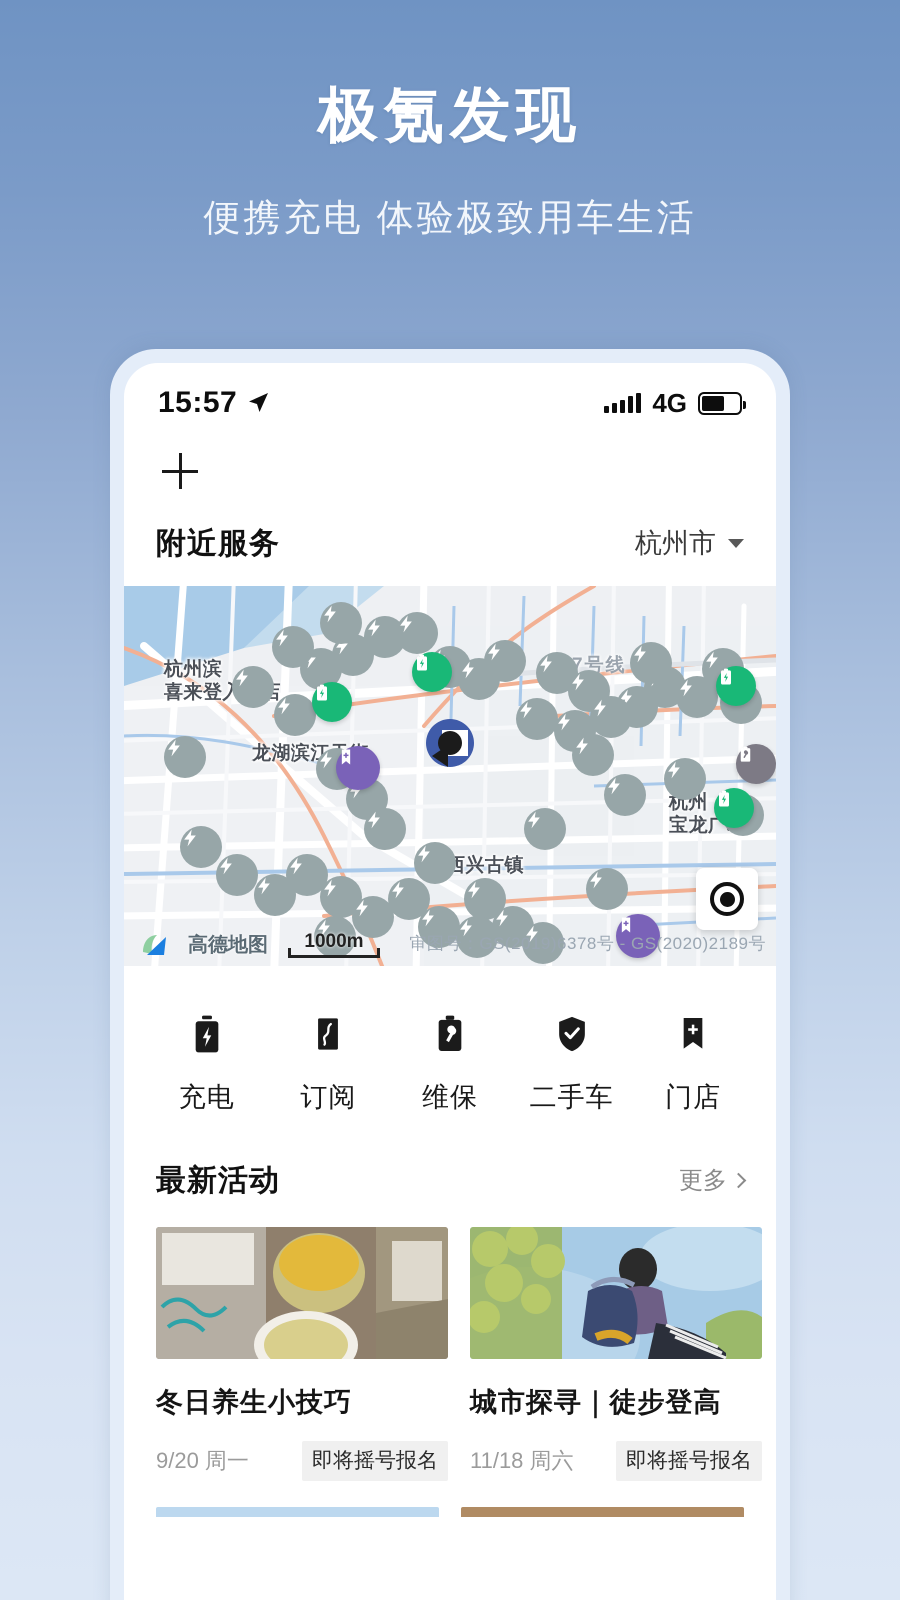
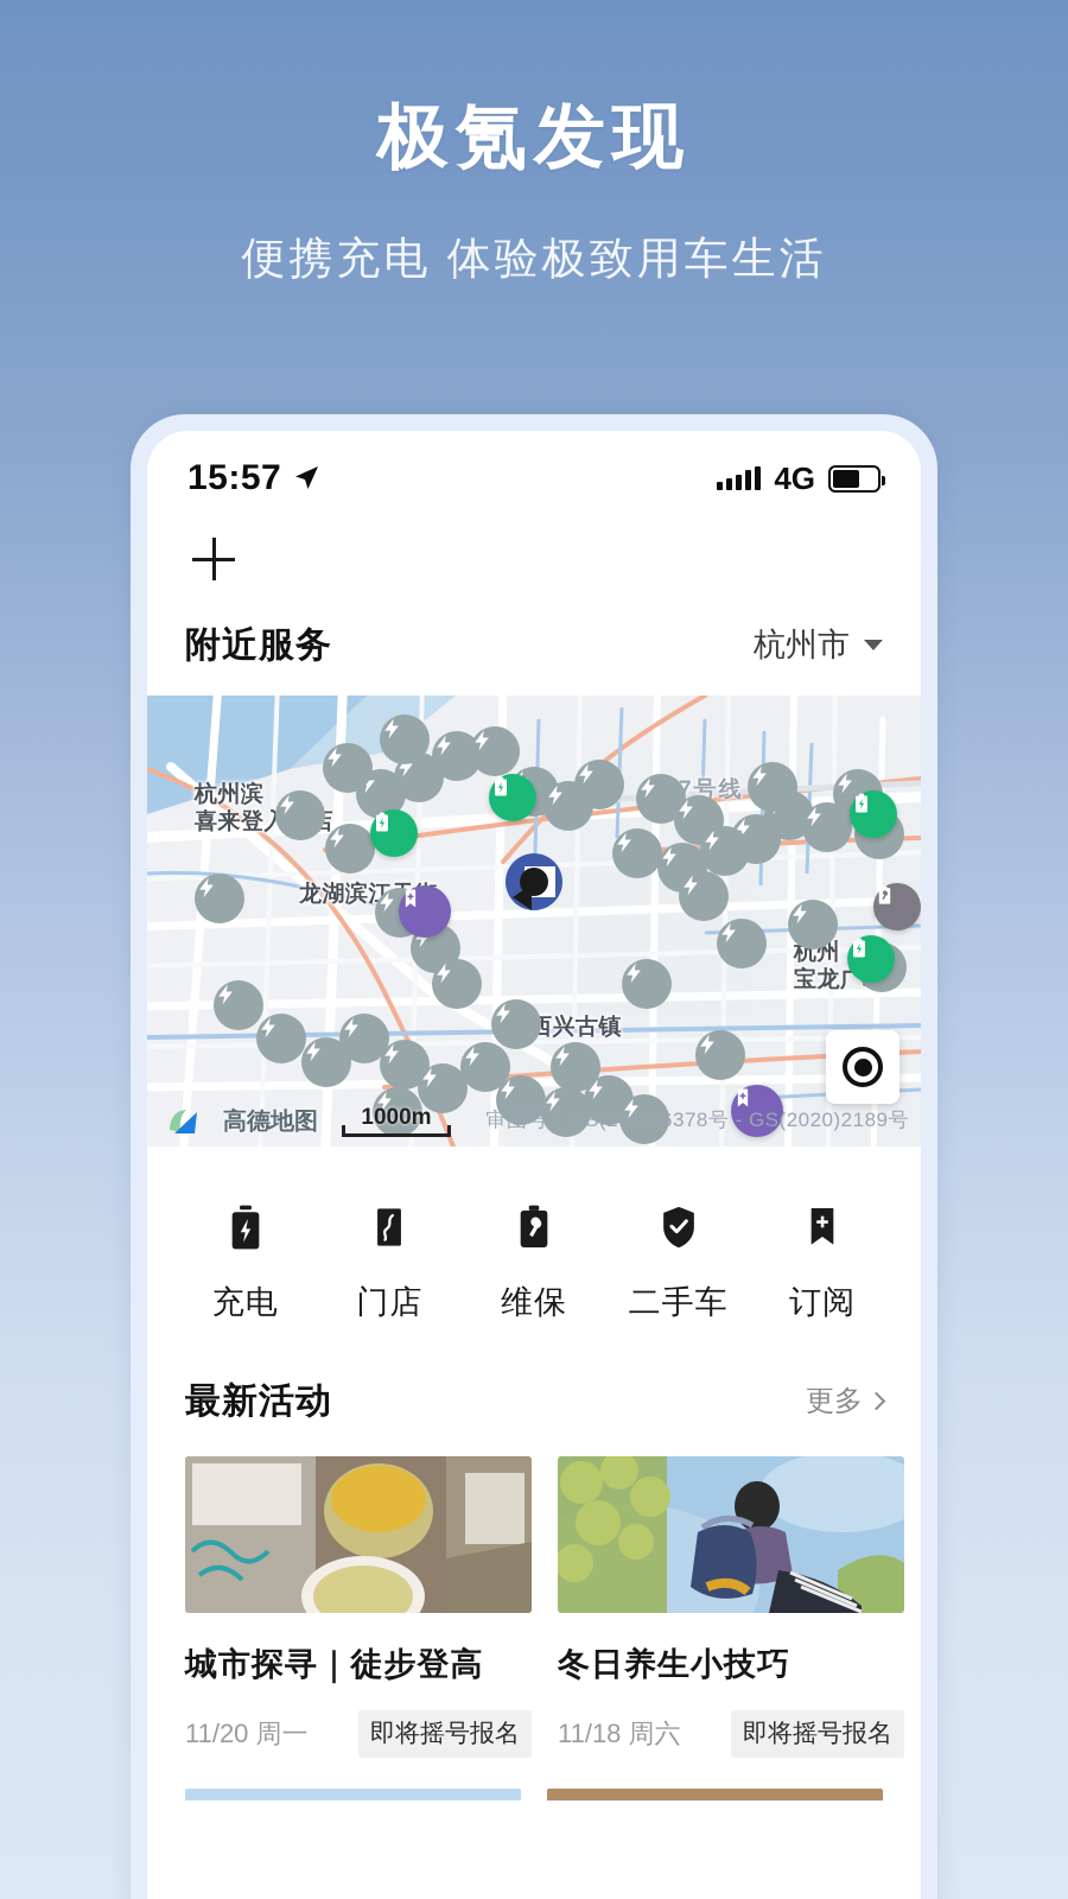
  极氪发现
  便携充电 体验极致用车生活
  15:57
  4G
  附近服务
  杭州市
  杭州滨
  7号线
  兴古镇
  杭州
  宝龙广
  高德地图
  1000m
  审图号：GS(2019)6378号 - GS(2020)2189号
  充电
- 订阅
+ 门店
  维保
  二手车
- 门店
+ 订阅
  最新活动
  更多
- 冬日养生小技巧
+ 城市探寻｜徒步登高
- 9/20 周一
+ 11/20 周一
  即将摇号报名
- 城市探寻｜徒步登高
+ 冬日养生小技巧
  11/18 周六
  即将摇号报名
